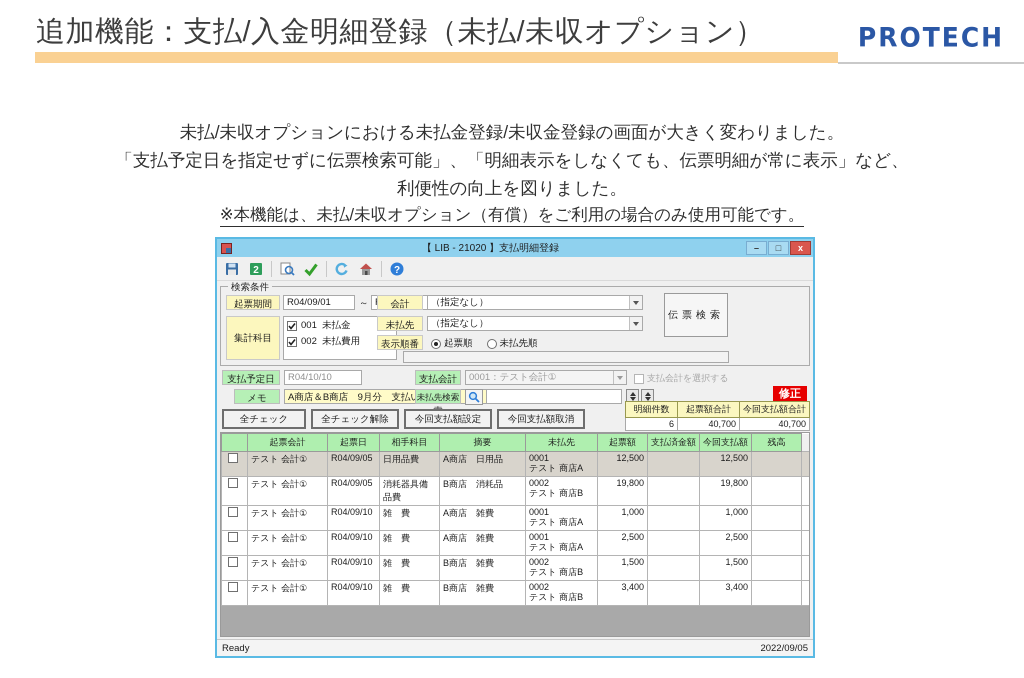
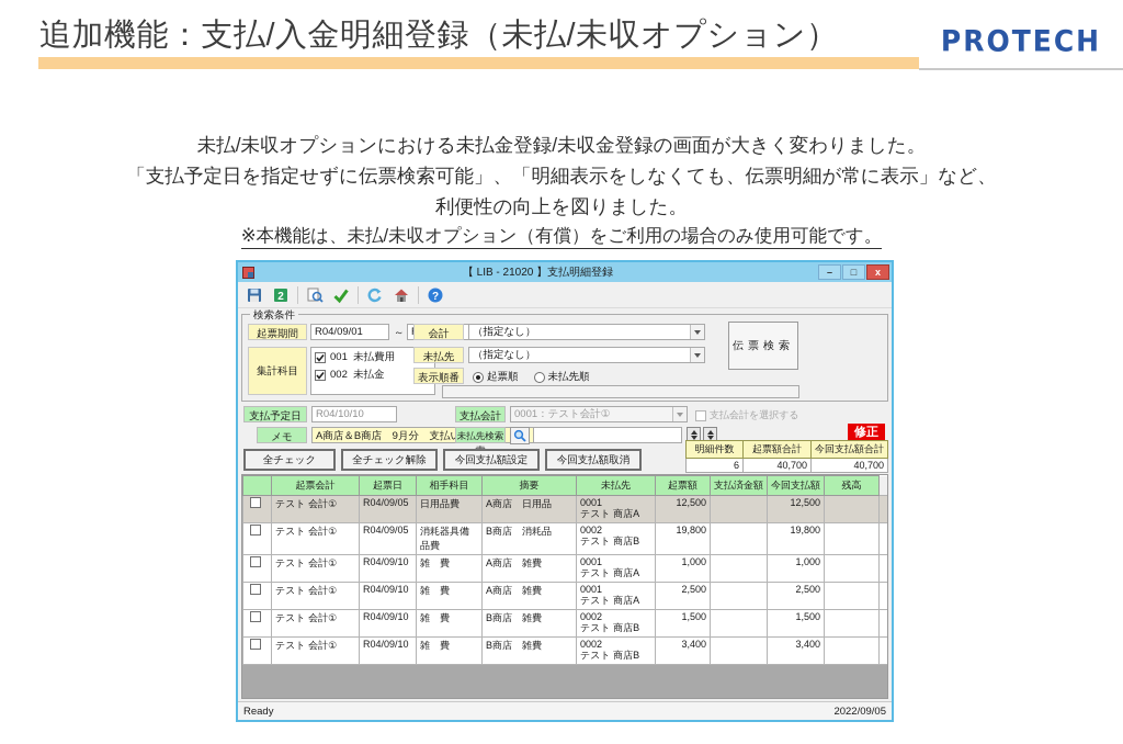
  追加機能：支払/入金明細登録（未払/未収オプション）
  PROTECH
  未払/未収オプションにおける未払金登録/未収金登録の画面が大きく変わりました。
  「支払予定日を指定せずに伝票検索可能」、「明細表示をしなくても、伝票明細が常に表示」など、
  利便性の向上を図りました。
  ※本機能は、未払/未収オプション（有償）をご利用の場合のみ使用可能です。
  【 LIB - 21020 】支払明細登録
  –
  □
  x
  2
  ?
  検索条件
  起票期間
  R04/09/01
  ～
  集計科目
  001
- 未払金
+ 未払費用
  002
- 未払費用
+ 未払金
  会計
  （指定なし）
  未払先
  （指定なし）
  表示順番
  起票順
  未払先順
  伝票検索
  支払予定日
  R04/10/10
  支払会計
  0001：テスト会計①
  支払会計を選択する
  メモ
  A商店＆B商店 9月分 支払
  未払先検索
  修正
  全チェック
  全チェック解除
  今回支払額設定
  今回支払額取消
  明細件数
  起票額合計
  今回支払額合計
  6
  40,700
  40,700
  	起票会計	起票日	相手科目	摘要	未払先	起票額	支払済金額	今回支払額	残高
  	テスト 会計①	R04/09/05	日用品費	A商店 日用品	0001テスト 商店A	12,500		12,500
  	テスト 会計①	R04/09/05	消耗器具備品費	B商店 消耗品	0002テスト 商店B	19,800		19,800
  	テスト 会計①	R04/09/10	雑 費	A商店 雑費	0001テスト 商店A	1,000		1,000
  	テスト 会計①	R04/09/10	雑 費	A商店 雑費	0001テスト 商店A	2,500		2,500
  	テスト 会計①	R04/09/10	雑 費	B商店 雑費	0002テスト 商店B	1,500		1,500
  	テスト 会計①	R04/09/10	雑 費	B商店 雑費	0002テスト 商店B	3,400		3,400
  Ready
  2022/09/05
